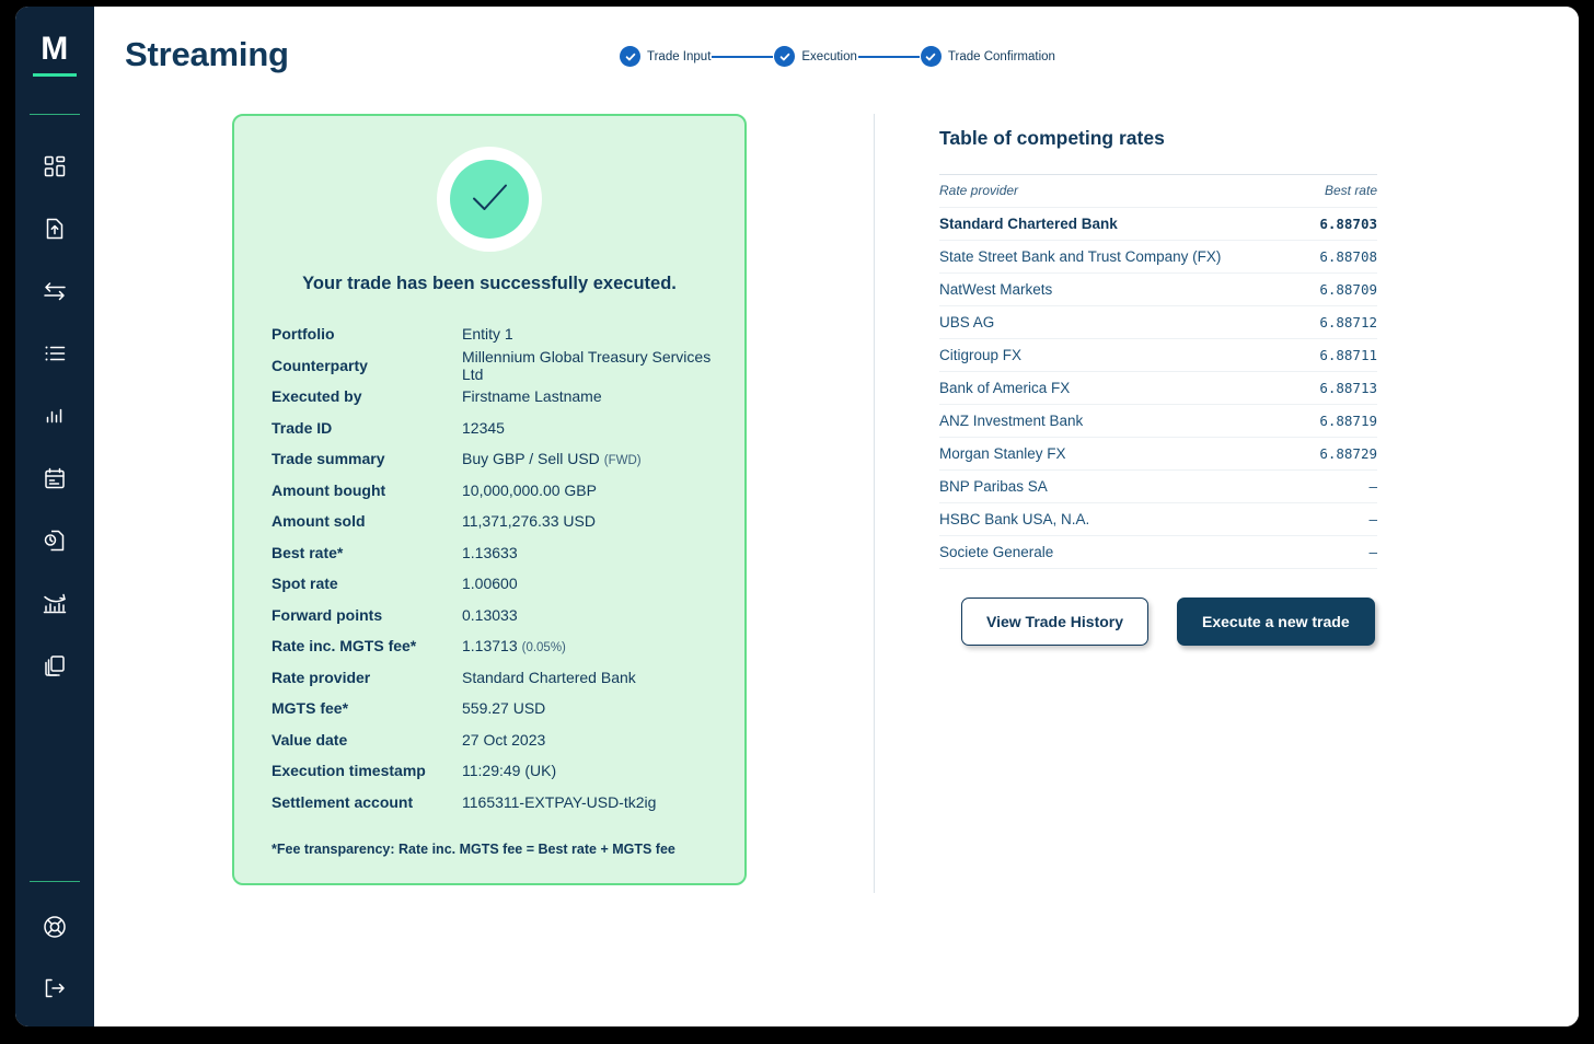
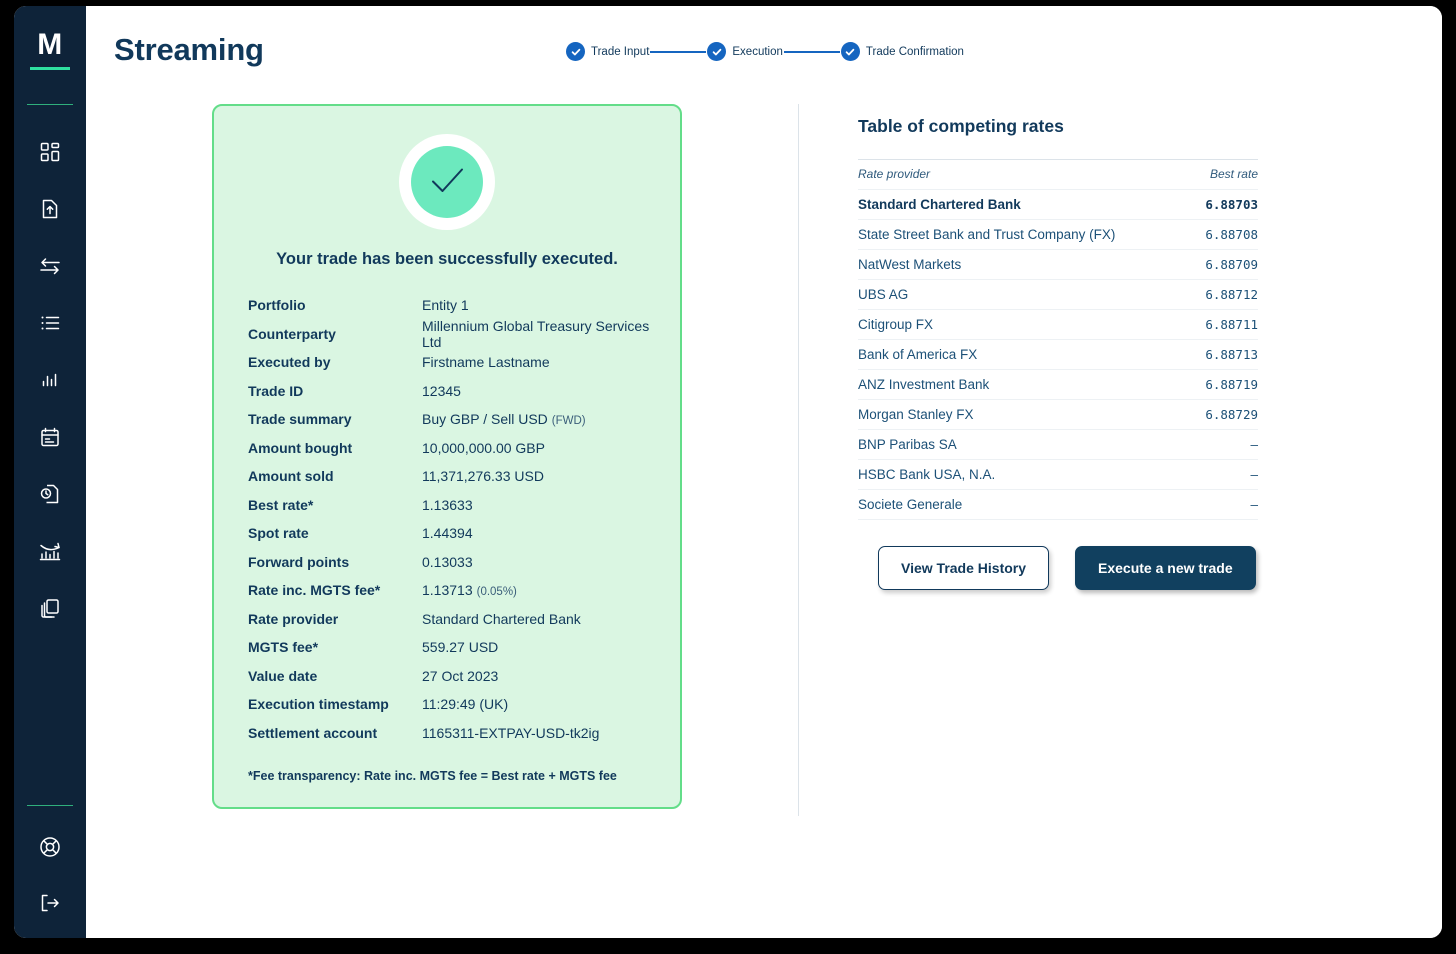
  M
  Streaming
  Trade Input
  Execution
  Trade Confirmation
  Your trade has been successfully executed.
  Portfolio
  Entity 1
  Counterparty
  Millennium Global Treasury Services Ltd
  Executed by
  Firstname Lastname
  Trade ID
  12345
  Trade summary
  Buy GBP / Sell USD (FWD)
  Amount bought
  10,000,000.00 GBP
  Amount sold
  11,371,276.33 USD
  Best rate*
  1.13633
  Spot rate
- 1.00600
+ 1.44394
  Forward points
  0.13033
  Rate inc. MGTS fee*
  1.13713 (0.05%)
  Rate provider
  Standard Chartered Bank
  MGTS fee*
  559.27 USD
  Value date
  27 Oct 2023
  Execution timestamp
  11:29:49 (UK)
  Settlement account
  1165311-EXTPAY-USD-tk2ig
  *Fee transparency: Rate inc. MGTS fee = Best rate + MGTS fee
  Table of competing rates
  Rate provider	Best rate
  Standard Chartered Bank	6.88703
  State Street Bank and Trust Company (FX)	6.88708
  NatWest Markets	6.88709
  UBS AG	6.88712
  Citigroup FX	6.88711
  Bank of America FX	6.88713
  ANZ Investment Bank	6.88719
  Morgan Stanley FX	6.88729
  BNP Paribas SA	–
  HSBC Bank USA, N.A.	–
  Societe Generale	–
  View Trade History
  Execute a new trade
